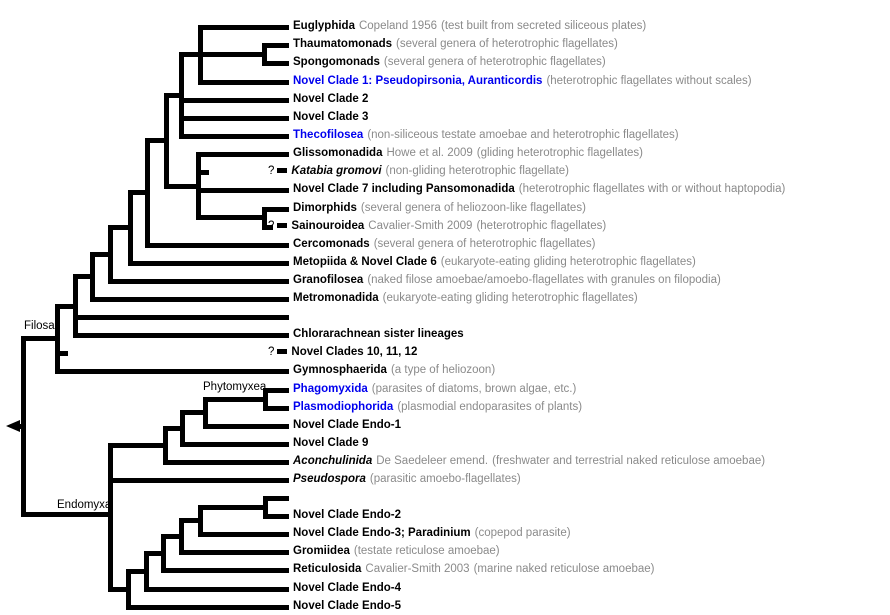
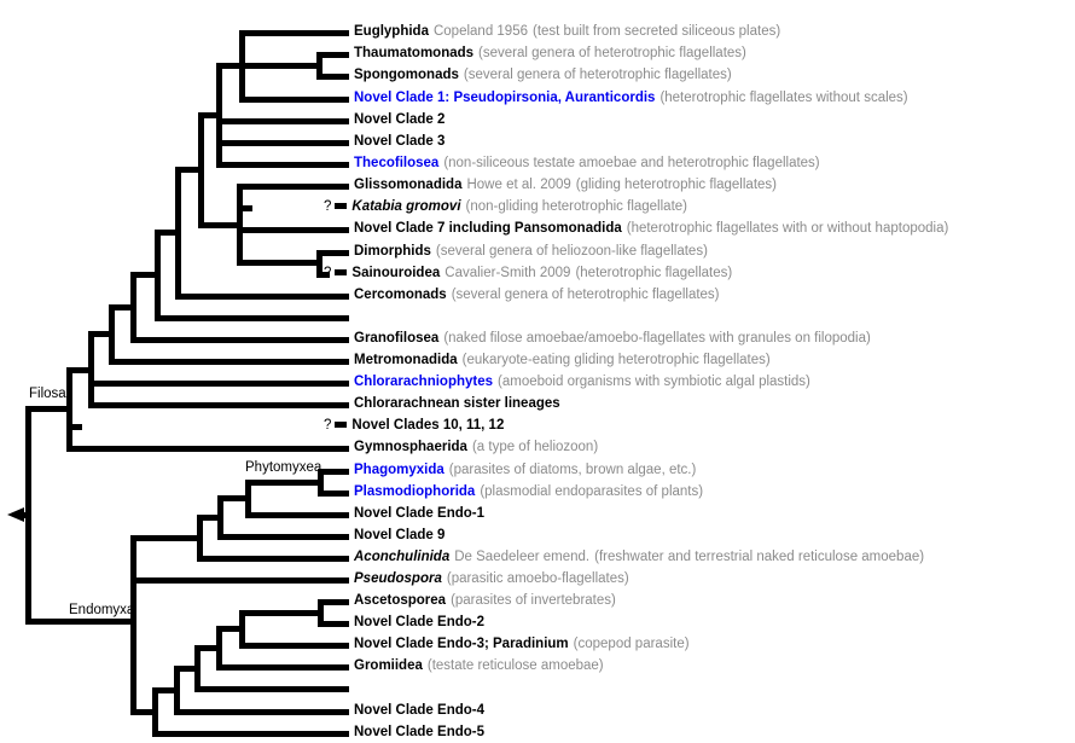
  Euglyphida Copeland 1956 (test built from secreted siliceous plates)
  Thaumatomonads (several genera of heterotrophic flagellates)
  Spongomonads (several genera of heterotrophic flagellates)
  Novel Clade 1: Pseudopirsonia, Auranticordis (heterotrophic flagellates without scales)
  Novel Clade 2
  Novel Clade 3
  Thecofilosea (non-siliceous testate amoebae and heterotrophic flagellates)
  Glissomonadida Howe et al. 2009 (gliding heterotrophic flagellates)
  ? Katabia gromovi (non-gliding heterotrophic flagellate)
  Novel Clade 7 including Pansomonadida (heterotrophic flagellates with or without haptopodia)
  Dimorphids (several genera of heliozoon-like flagellates)
  ? Sainouroidea Cavalier-Smith 2009 (heterotrophic flagellates)
  Cercomonads (several genera of heterotrophic flagellates)
- Metopiida & Novel Clade 6 (eukaryote-eating gliding heterotrophic flagellates)
  Granofilosea (naked filose amoebae/amoebo-flagellates with granules on filopodia)
  Metromonadida (eukaryote-eating gliding heterotrophic flagellates)
+ Chlorarachniophytes (amoeboid organisms with symbiotic algal plastids)
  Chlorarachnean sister lineages
  ? Novel Clades 10, 11, 12
  Gymnosphaerida (a type of heliozoon)
  Phagomyxida (parasites of diatoms, brown algae, etc.)
  Plasmodiophorida (plasmodial endoparasites of plants)
  Novel Clade Endo-1
  Novel Clade 9
  Aconchulinida De Saedeleer emend. (freshwater and terrestrial naked reticulose amoebae)
  Pseudospora (parasitic amoebo-flagellates)
+ Ascetosporea (parasites of invertebrates)
  Novel Clade Endo-2
  Novel Clade Endo-3; Paradinium (copepod parasite)
  Gromiidea (testate reticulose amoebae)
- Reticulosida Cavalier-Smith 2003 (marine naked reticulose amoebae)
  Novel Clade Endo-4
  Novel Clade Endo-5
  Filosa
  Endomyxa
  Phytomyxea
